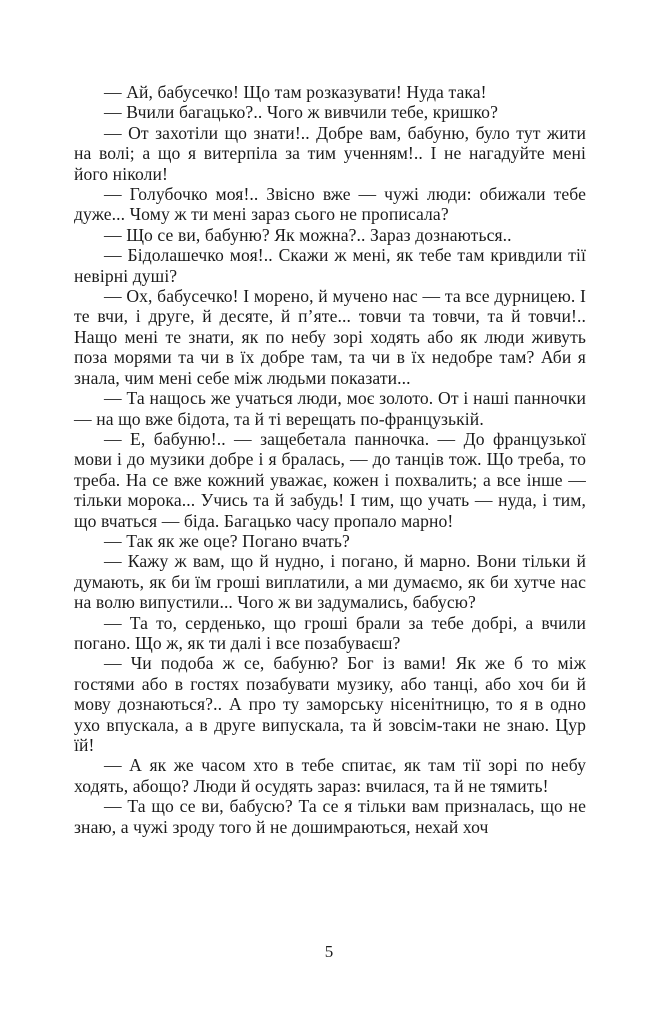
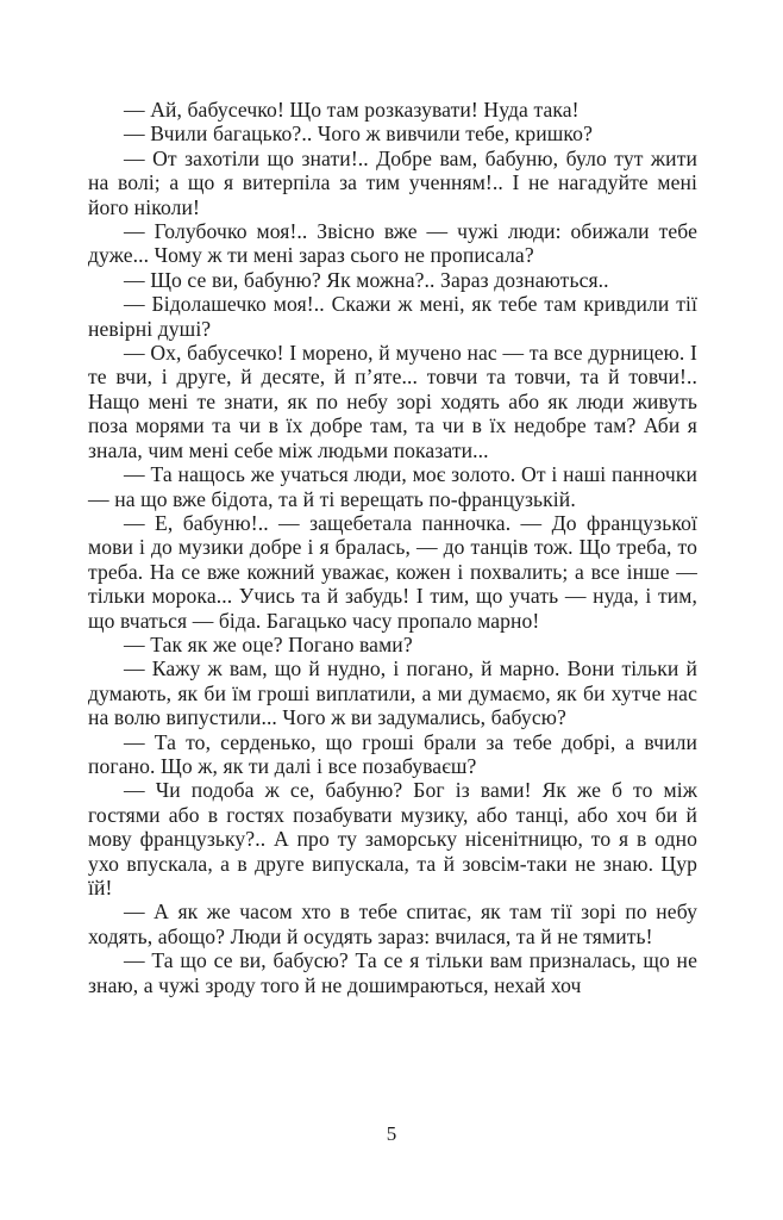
  — Ай, бабусечко! Що там розказувати! Нуда така!
  — Вчили багацько?.. Чого ж вивчили тебе, кришко?
  — От захотіли що знати!.. Добре вам, бабуню, було тут жити на волі; а що я витерпіла за тим ученням!.. І не нагадуйте мені його ніколи!
  — Голубочко моя!.. Звісно вже — чужі люди: обижали тебе дуже... Чому ж ти мені зараз сього не прописала?
  — Що се ви, бабуню? Як можна?.. Зараз дознаються..
  — Бідолашечко моя!.. Скажи ж мені, як тебе там кривдили тії невірні душі?
  — Ох, бабусечко! І морено, й мучено нас — та все дурницею. І те вчи, і друге, й десяте, й п’яте... товчи та товчи, та й товчи!.. Нащо мені те знати, як по небу зорі ходять або як люди живуть поза морями та чи в їх добре там, та чи в їх недобре там? Аби я знала, чим мені себе між людьми показати...
  — Та нащось же учаться люди, моє золото. От і наші панночки — на що вже бідота, та й ті верещать по-французькій.
  — Е, бабуню!.. — защебетала панночка. — До французької мови і до музики добре і я бралась, — до танців тож. Що треба, то треба. На се вже кожний уважає, кожен і похвалить; а все інше — тільки морока... Учись та й забудь! І тим, що учать — нуда, і тим, що вчаться — біда. Багацько часу пропало марно!
- — Так як же оце? Погано вчать?
+ — Так як же оце? Погано вами?
  — Кажу ж вам, що й нудно, і погано, й марно. Вони тільки й думають, як би їм гроші виплатили, а ми думаємо, як би хутче нас на волю випустили... Чого ж ви задумались, бабусю?
  — Та то, серденько, що гроші брали за тебе добрі, а вчили погано. Що ж, як ти далі і все позабуваєш?
- — Чи подоба ж се, бабуню? Бог із вами! Як же б то між гостями або в гостях позабувати музику, або танці, або хоч би й мову дознаються?.. А про ту заморську нісенітницю, то я в одно ухо впускала, а в друге випускала, та й зовсім-таки не знаю. Цур їй!
+ — Чи подоба ж се, бабуню? Бог із вами! Як же б то між гостями або в гостях позабувати музику, або танці, або хоч би й мову французьку?.. А про ту заморську нісенітницю, то я в одно ухо впускала, а в друге випускала, та й зовсім-таки не знаю. Цур їй!
  — А як же часом хто в тебе спитає, як там тії зорі по небу ходять, абощо? Люди й осудять зараз: вчилася, та й не тямить!
  — Та що се ви, бабусю? Та се я тільки вам призналась, що не знаю, а чужі зроду того й не дошимраються, нехай хоч
  5
